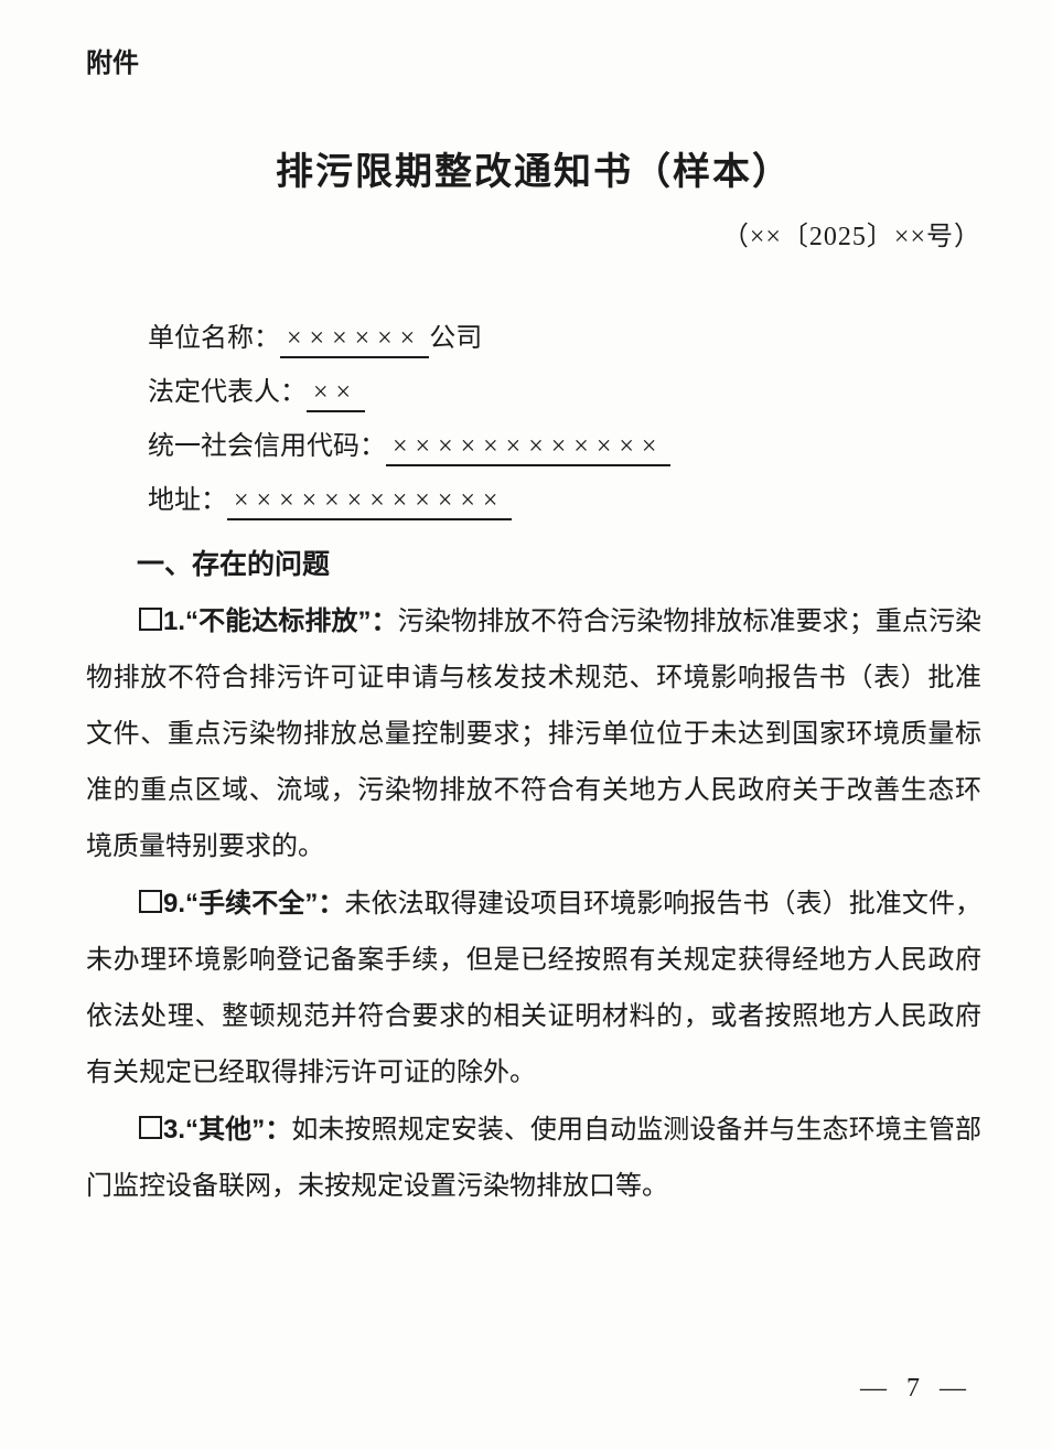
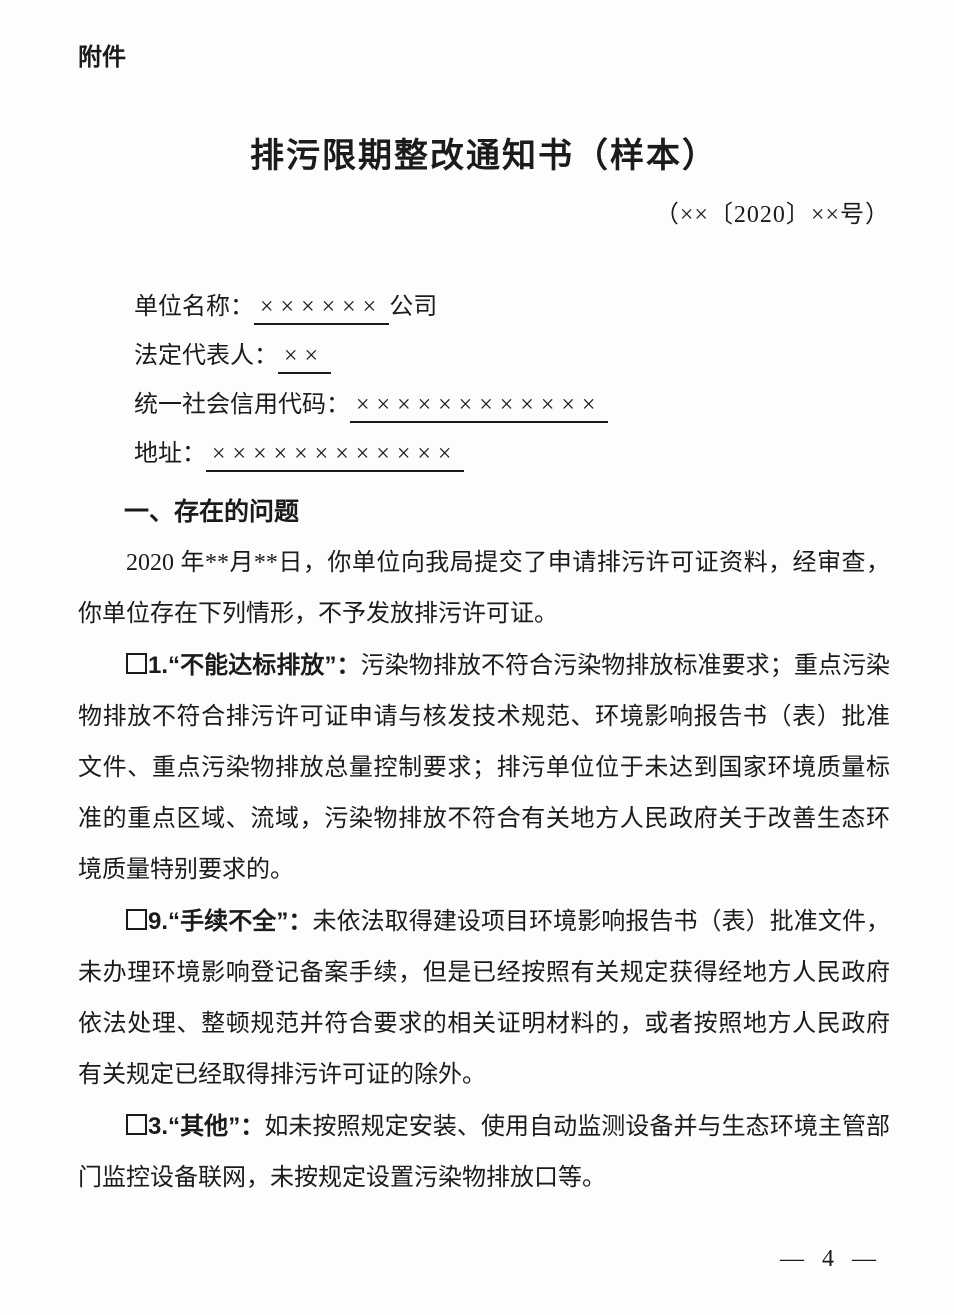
  附件
  排污限期整改通知书（样本）
- （××〔2025〕××号）
+ （××〔2020〕××号）
  单位名称： ×××××× 公司
  法定代表人： ××
  统一社会信用代码： ××××××××××××
  地址： ××××××××××××
  一、存在的问题
+ 2020 年**月**日，你单位向我局提交了申请排污许可证资料，经审查，你单位存在下列情形，不予发放排污许可证。
  1.“不能达标排放”：污染物排放不符合污染物排放标准要求；重点污染物排放不符合排污许可证申请与核发技术规范、环境影响报告书（表）批准文件、重点污染物排放总量控制要求；排污单位位于未达到国家环境质量标准的重点区域、流域，污染物排放不符合有关地方人民政府关于改善生态环境质量特别要求的。
  9.“手续不全”：未依法取得建设项目环境影响报告书（表）批准文件，未办理环境影响登记备案手续，但是已经按照有关规定获得经地方人民政府依法处理、整顿规范并符合要求的相关证明材料的，或者按照地方人民政府有关规定已经取得排污许可证的除外。
  3.“其他”：如未按照规定安装、使用自动监测设备并与生态环境主管部门监控设备联网，未按规定设置污染物排放口等。
- — 7 —
+ — 4 —
